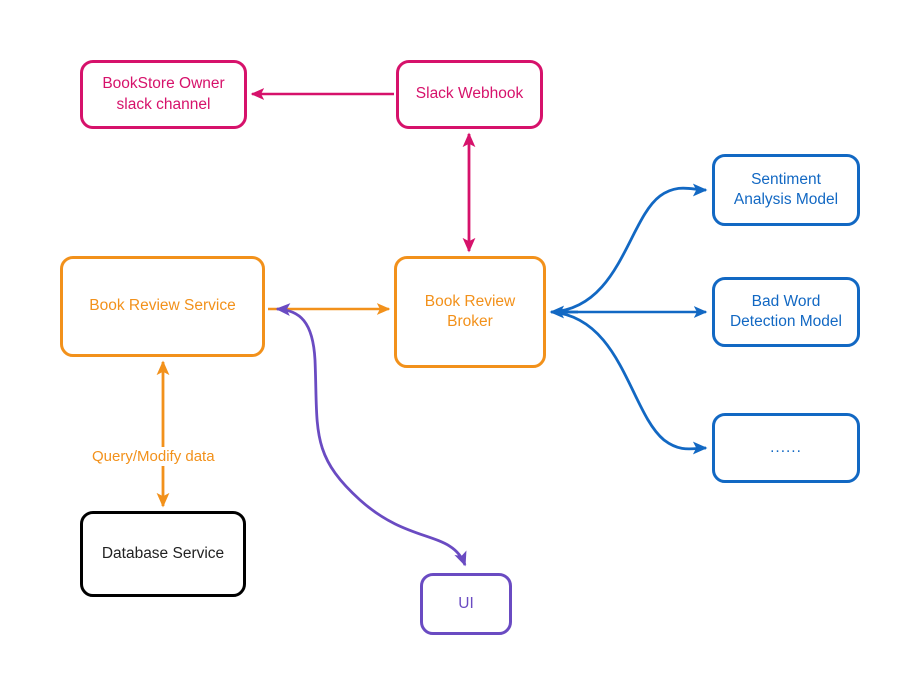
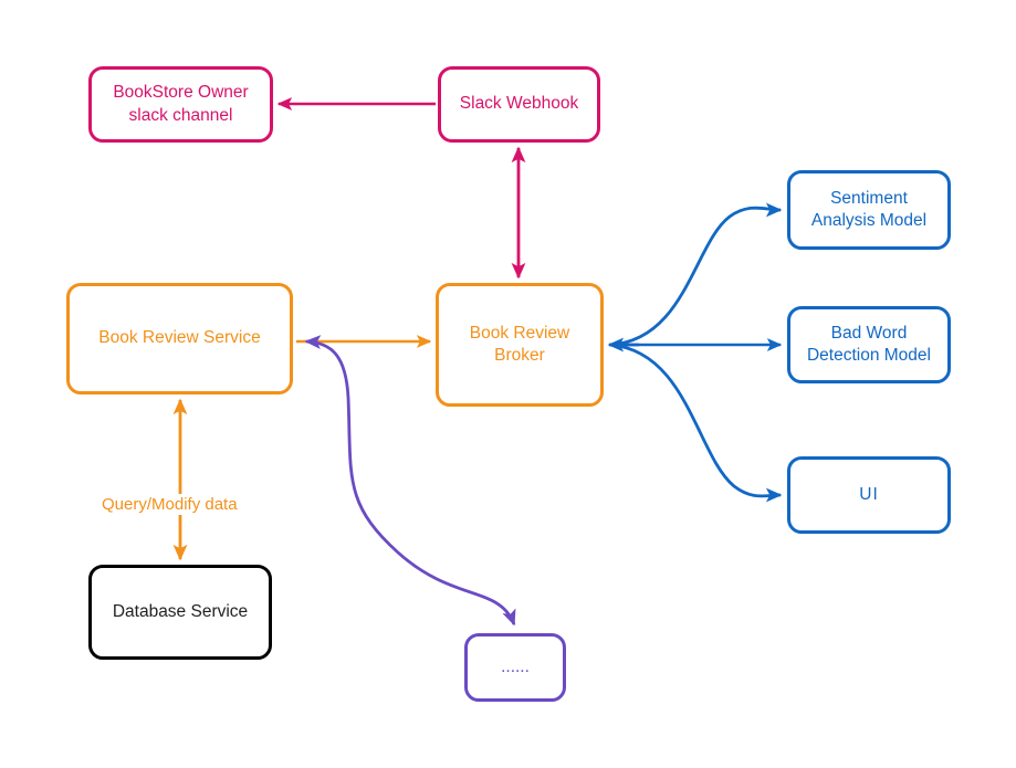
  BookStore Owner
  slack channel
  Slack Webhook
  Book Review Service
  Book Review
  Broker
  Sentiment
  Analysis Model
  Bad Word
  Detection Model
- ......
+ UI
  Database Service
- UI
+ ......
  Query/Modify data
